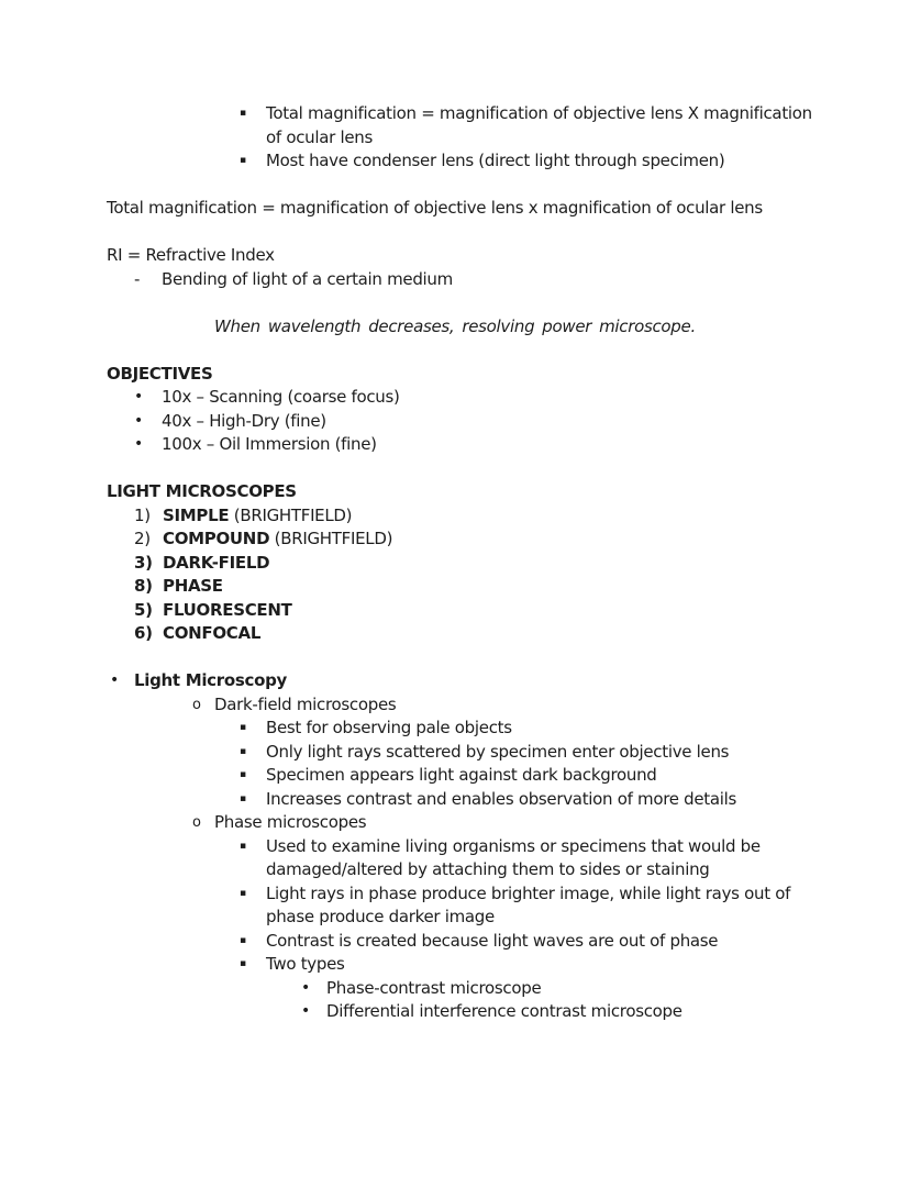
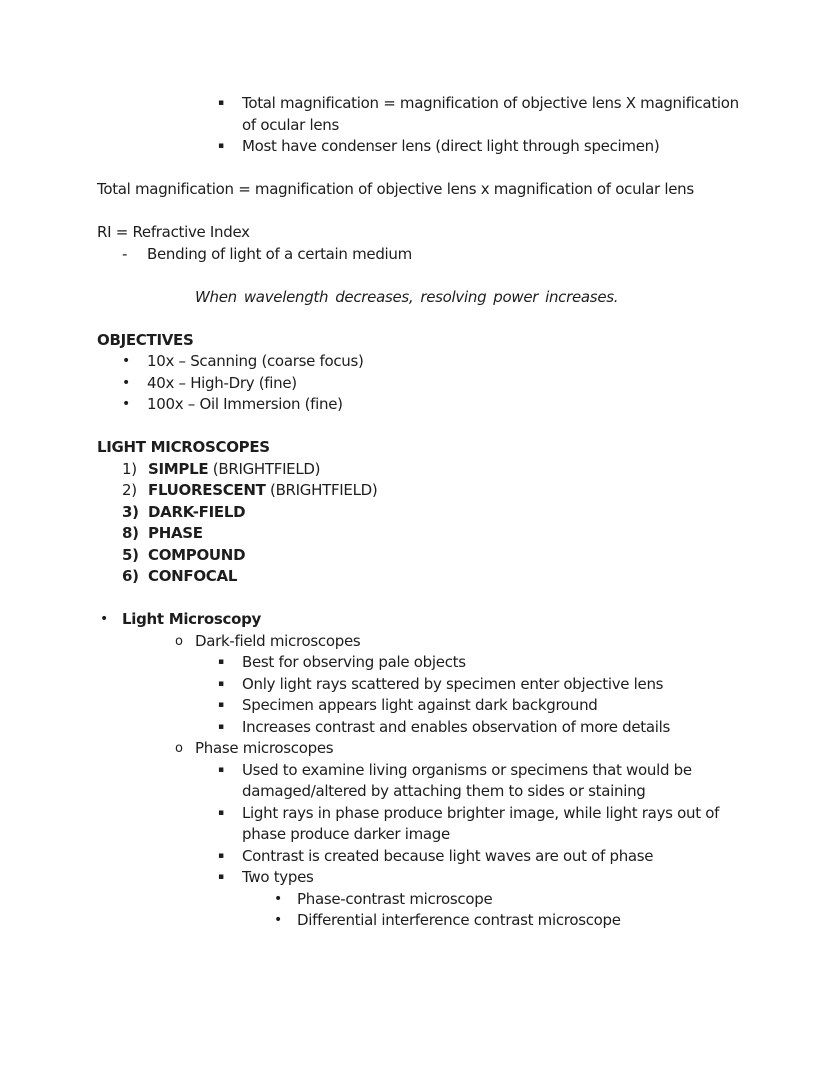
  ▪
  Total magnification = magnification of objective lens X magnification of ocular lens
  ▪
  Most have condenser lens (direct light through specimen)
  Total magnification = magnification of objective lens x magnification of ocular lens
  RI = Refractive Index
  -
  Bending of light of a certain medium
- When wavelength decreases, resolving power microscope.
+ When wavelength decreases, resolving power increases.
  OBJECTIVES
  •
  10x – Scanning (coarse focus)
  •
  40x – High-Dry (fine)
  •
  100x – Oil Immersion (fine)
  LIGHT MICROSCOPES
  1)
  SIMPLE (BRIGHTFIELD)
  2)
- COMPOUND (BRIGHTFIELD)
+ FLUORESCENT (BRIGHTFIELD)
  3)
  DARK-FIELD
  8)
  PHASE
  5)
- FLUORESCENT
+ COMPOUND
  6)
  CONFOCAL
  •
  Light Microscopy
  o
  Dark-field microscopes
  ▪
  Best for observing pale objects
  ▪
  Only light rays scattered by specimen enter objective lens
  ▪
  Specimen appears light against dark background
  ▪
  Increases contrast and enables observation of more details
  o
  Phase microscopes
  ▪
  Used to examine living organisms or specimens that would be damaged/altered by attaching them to sides or staining
  ▪
  Light rays in phase produce brighter image, while light rays out of phase produce darker image
  ▪
  Contrast is created because light waves are out of phase
  ▪
  Two types
  •
  Phase-contrast microscope
  •
  Differential interference contrast microscope
